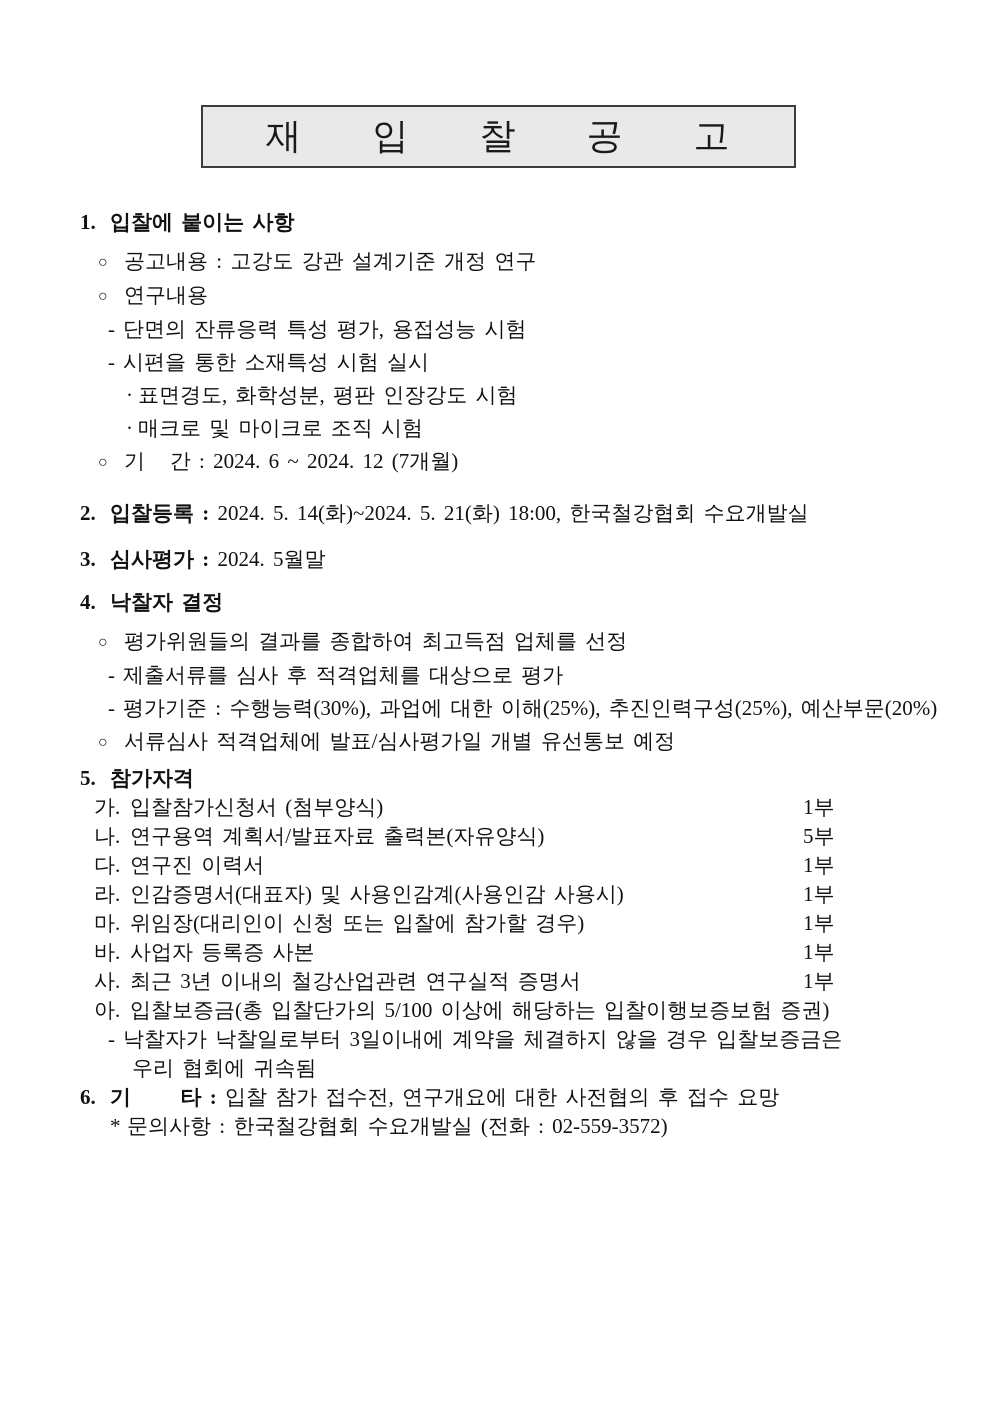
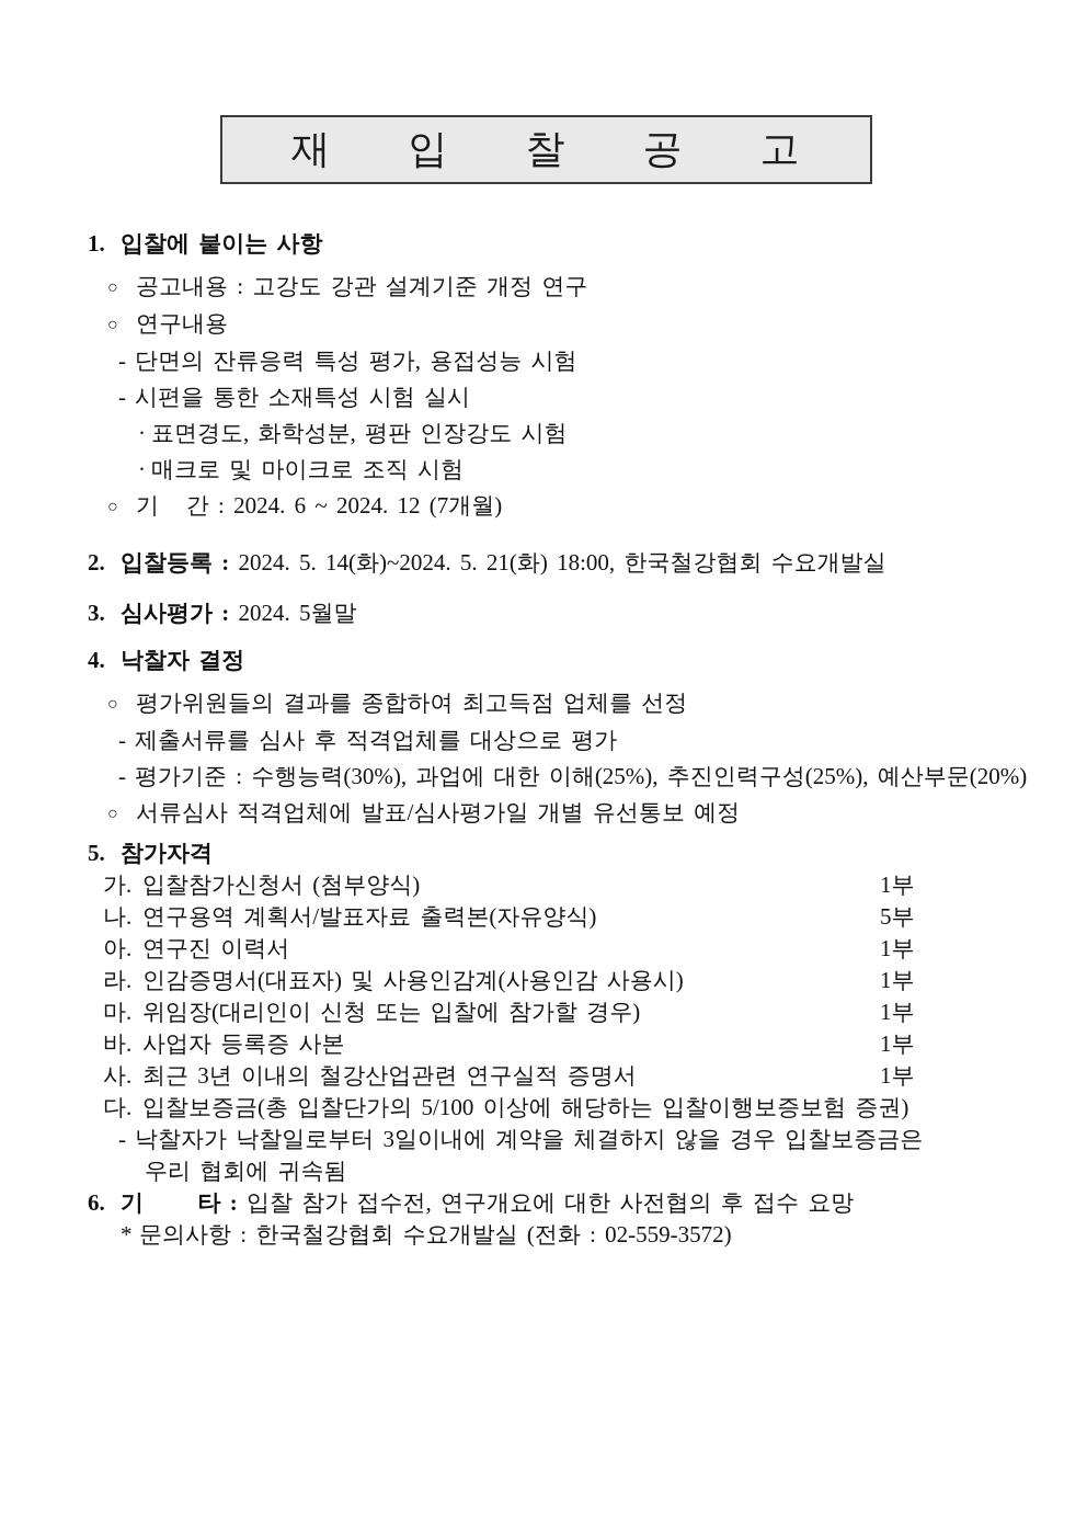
  재 입 찰 공 고
  1. 입찰에 붙이는 사항
  ○ 공고내용 : 고강도 강관 설계기준 개정 연구
  ○ 연구내용
  - 단면의 잔류응력 특성 평가, 용접성능 시험
  - 시편을 통한 소재특성 시험 실시
  · 표면경도, 화학성분, 평판 인장강도 시험
  · 매크로 및 마이크로 조직 시험
  ○ 기 간 : 2024. 6 ~ 2024. 12 (7개월)
  2. 입찰등록 : 2024. 5. 14(화)~2024. 5. 21(화) 18:00, 한국철강협회 수요개발실
  3. 심사평가 : 2024. 5월말
  4. 낙찰자 결정
  ○ 평가위원들의 결과를 종합하여 최고득점 업체를 선정
  - 제출서류를 심사 후 적격업체를 대상으로 평가
  - 평가기준 : 수행능력(30%), 과업에 대한 이해(25%), 추진인력구성(25%), 예산부문(20%)
  ○ 서류심사 적격업체에 발표/심사평가일 개별 유선통보 예정
  5. 참가자격
  가. 입찰참가신청서 (첨부양식)
  1부
  나. 연구용역 계획서/발표자료 출력본(자유양식)
  5부
- 다. 연구진 이력서
+ 아. 연구진 이력서
  1부
  라. 인감증명서(대표자) 및 사용인감계(사용인감 사용시)
  1부
  마. 위임장(대리인이 신청 또는 입찰에 참가할 경우)
  1부
  바. 사업자 등록증 사본
  1부
  사. 최근 3년 이내의 철강산업관련 연구실적 증명서
  1부
- 아. 입찰보증금(총 입찰단가의 5/100 이상에 해당하는 입찰이행보증보험 증권)
+ 다. 입찰보증금(총 입찰단가의 5/100 이상에 해당하는 입찰이행보증보험 증권)
  - 낙찰자가 낙찰일로부터 3일이내에 계약을 체결하지 않을 경우 입찰보증금은
  우리 협회에 귀속됨
  6. 기 타 : 입찰 참가 접수전, 연구개요에 대한 사전협의 후 접수 요망
  * 문의사항 : 한국철강협회 수요개발실 (전화 : 02-559-3572)
